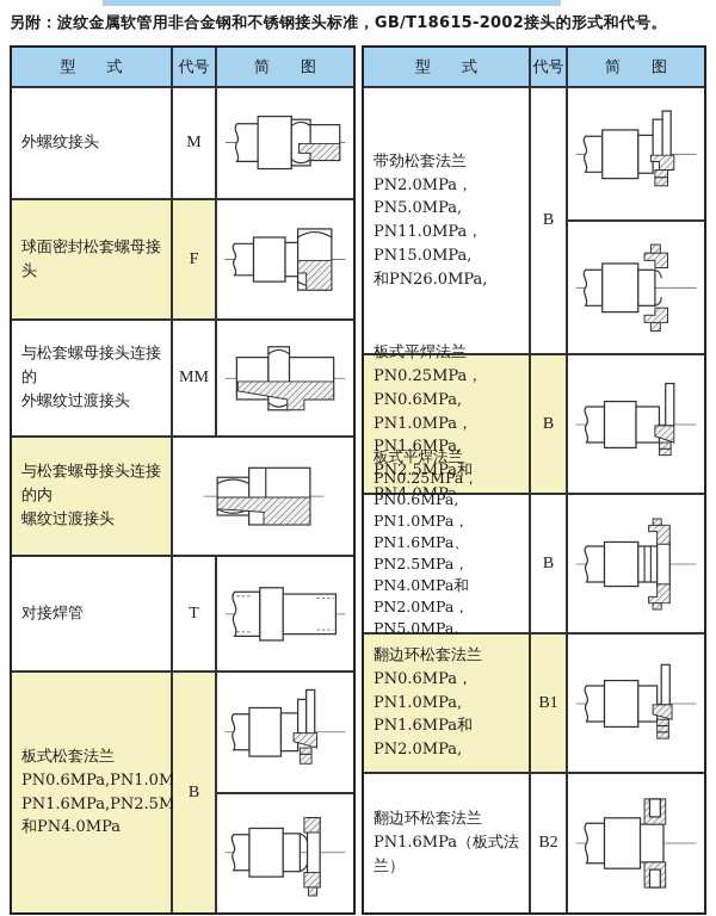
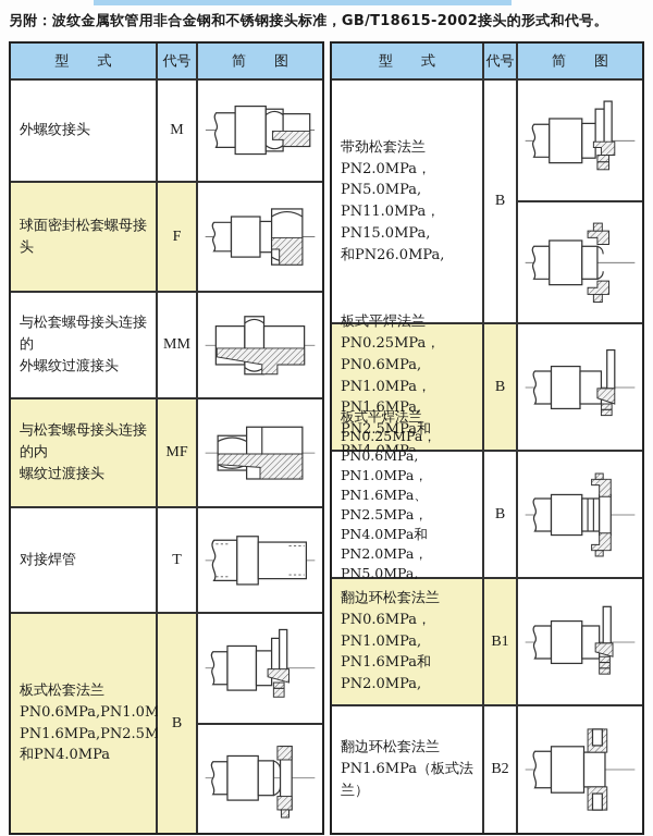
  另附：波纹金属软管用非合金钢和不锈钢接头标准，GB/T18615-2002接头的形式和代号。
  型 式
  代号
  简 图
  外螺纹接头
  M
  球面密封松套螺母接头
  F
  与松套螺母接头连接的
  外螺纹过渡接头
  MM
  与松套螺母接头连接的内
  螺纹过渡接头
+ MF
  对接焊管
  T
  板式松套法兰
  PN0.6MPa,PN1.0M
  PN1.6MPa,PN2.5M
  和PN4.0MPa
  B
  型 式
  代号
  简 图
  带劲松套法兰
  PN2.0MPa，PN5.0MPa,
  PN11.0MPa，PN15.0MPa,
  和PN26.0MPa,
  B
  板式平焊法兰
  PN0.25MPa，PN0.6MPa,
  PN1.0MPa，PN1.6MPa,
  B
  板式平焊法兰
  PN0.25MPa，PN0.6MPa,
  PN1.0MPa，PN1.6MPa、
  PN2.5MPa，PN4.0MPa和
  PN2.0MPa，PN5.0MPa,
  B
  翻边环松套法兰
  PN0.6MPa，PN1.0MPa,
  PN1.6MPa和PN2.0MPa,
  B1
  翻边环松套法兰
  PN1.6MPa（板式法兰）
  B2
